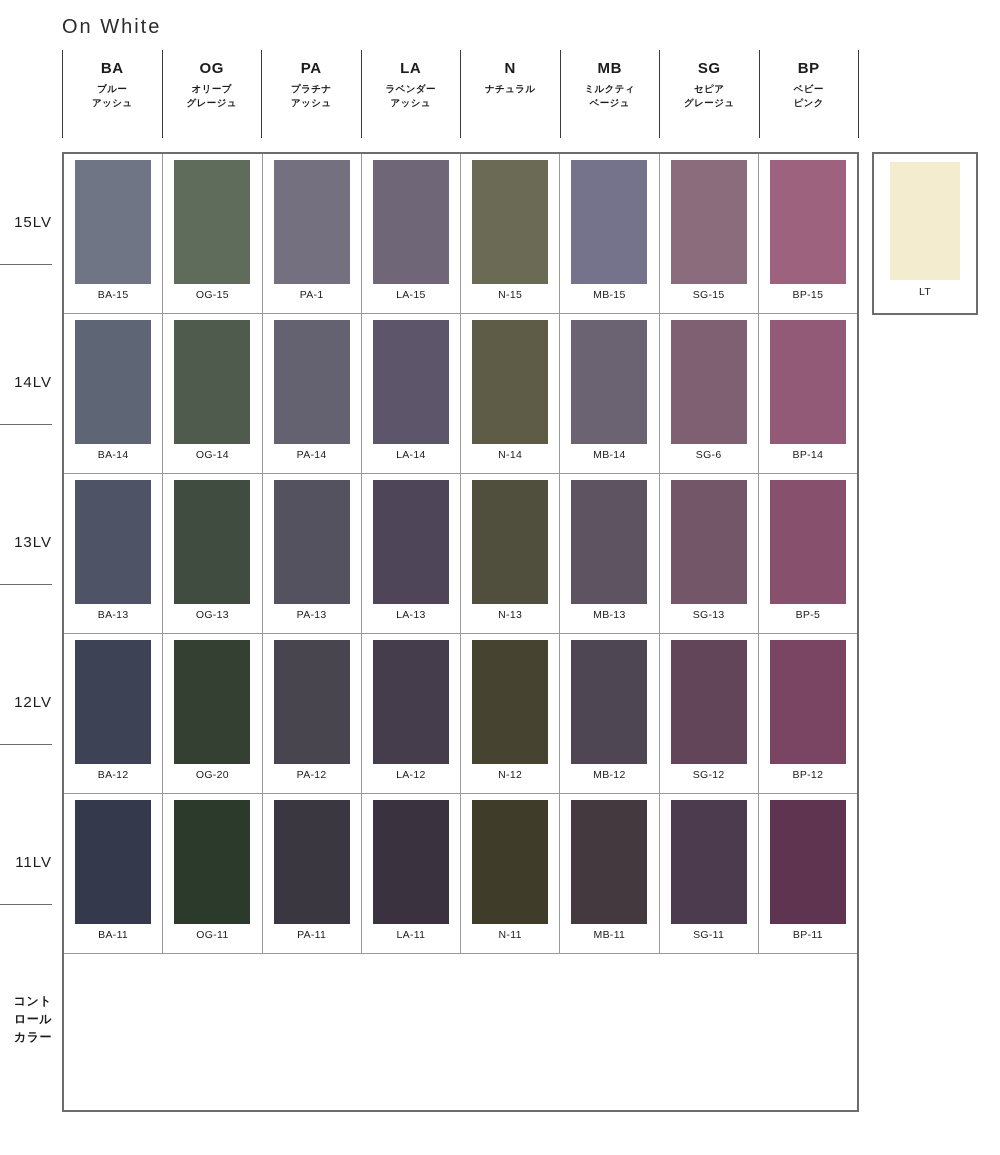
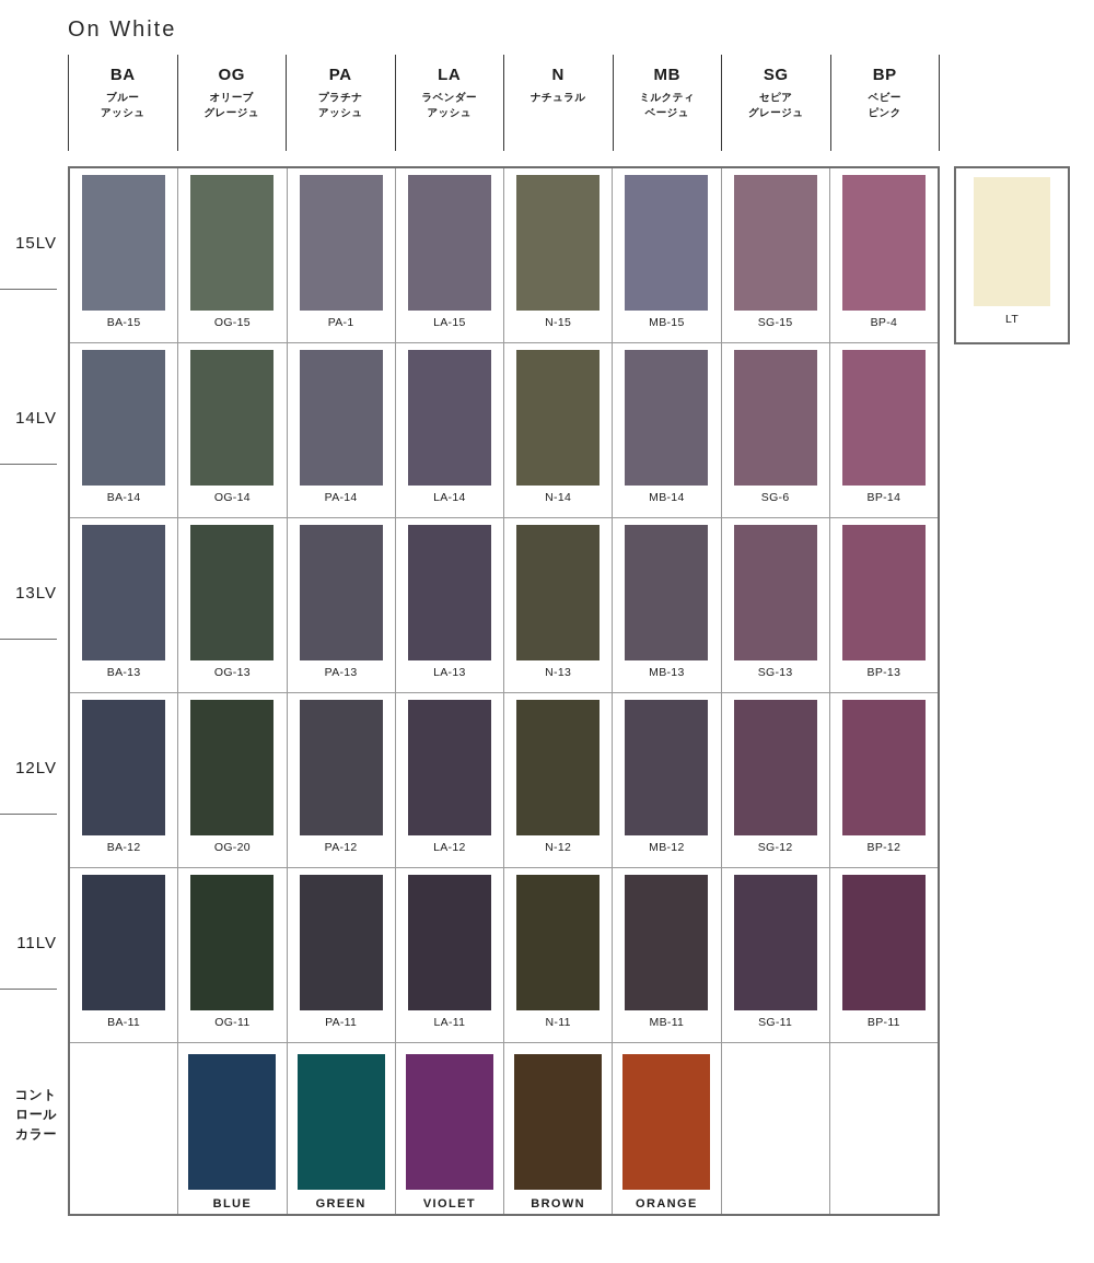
  On White
  BA
  ブルー
  アッシュ
  OG
  オリーブ
  グレージュ
  PA
  プラチナ
  アッシュ
  LA
  ラベンダー
  アッシュ
  N
  ナチュラル
  MB
  ミルクティ
  ベージュ
  SG
  セピア
  グレージュ
  BP
  ベビー
  ピンク
  BA-15
  OG-15
  PA-1
  LA-15
  N-15
  MB-15
  SG-15
- BP-15
+ BP-4
  BA-14
  OG-14
  PA-14
  LA-14
  N-14
  MB-14
  SG-6
  BP-14
  BA-13
  OG-13
  PA-13
  LA-13
  N-13
  MB-13
  SG-13
- BP-5
+ BP-13
  BA-12
  OG-20
  PA-12
  LA-12
  N-12
  MB-12
  SG-12
  BP-12
  BA-11
  OG-11
  PA-11
  LA-11
  N-11
  MB-11
  SG-11
  BP-11
+ BLUE
+ GREEN
+ VIOLET
+ BROWN
+ ORANGE
  LT
  15LV
  14LV
  13LV
  12LV
  11LV
  コント
  ロール
  カラー
